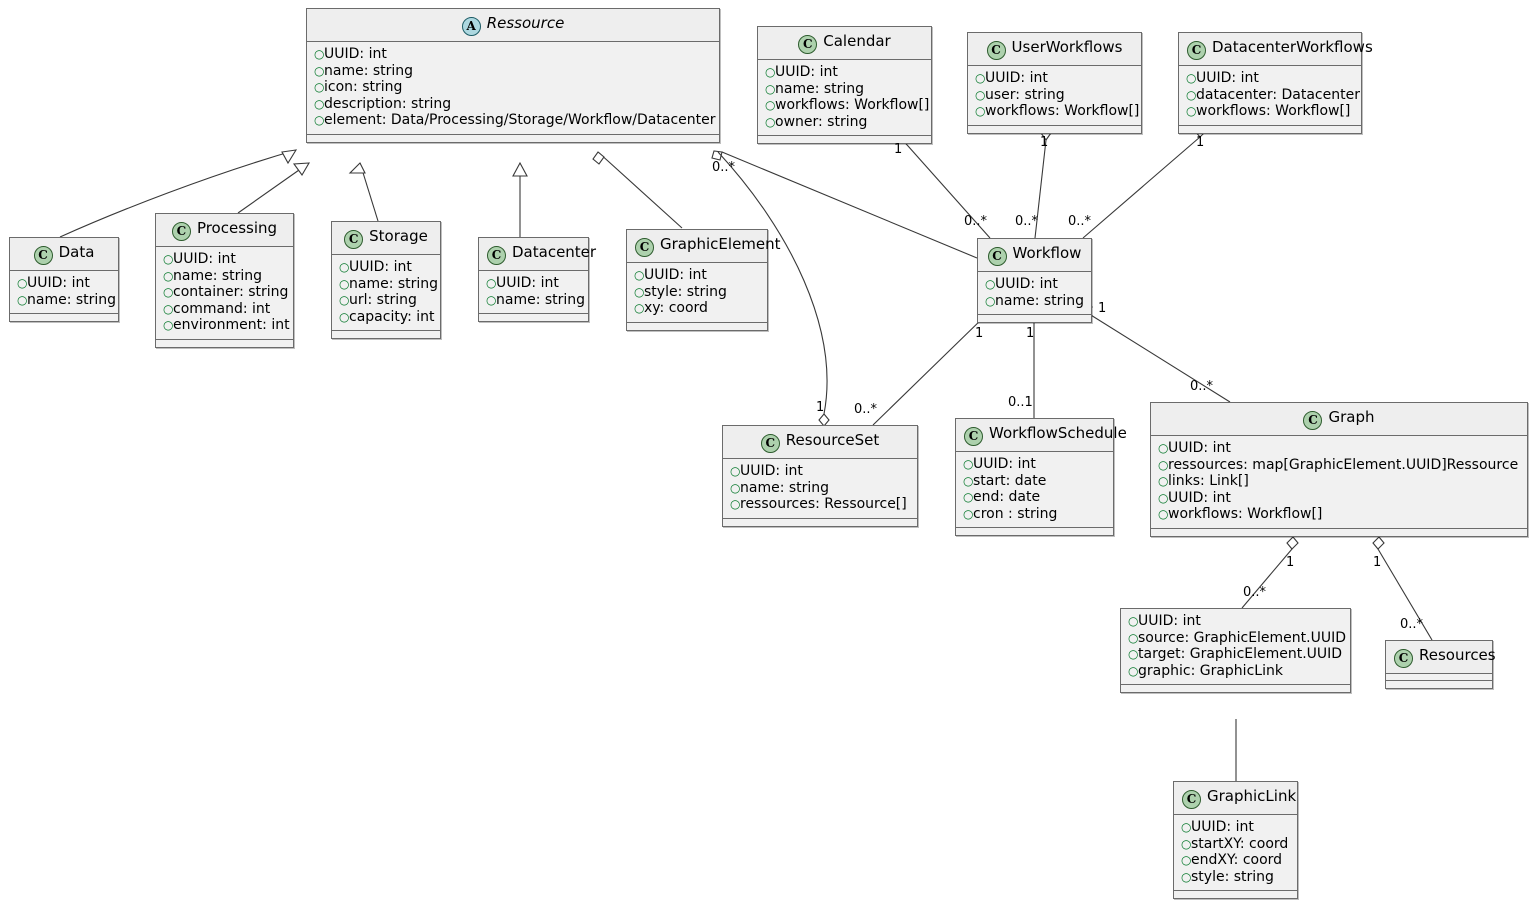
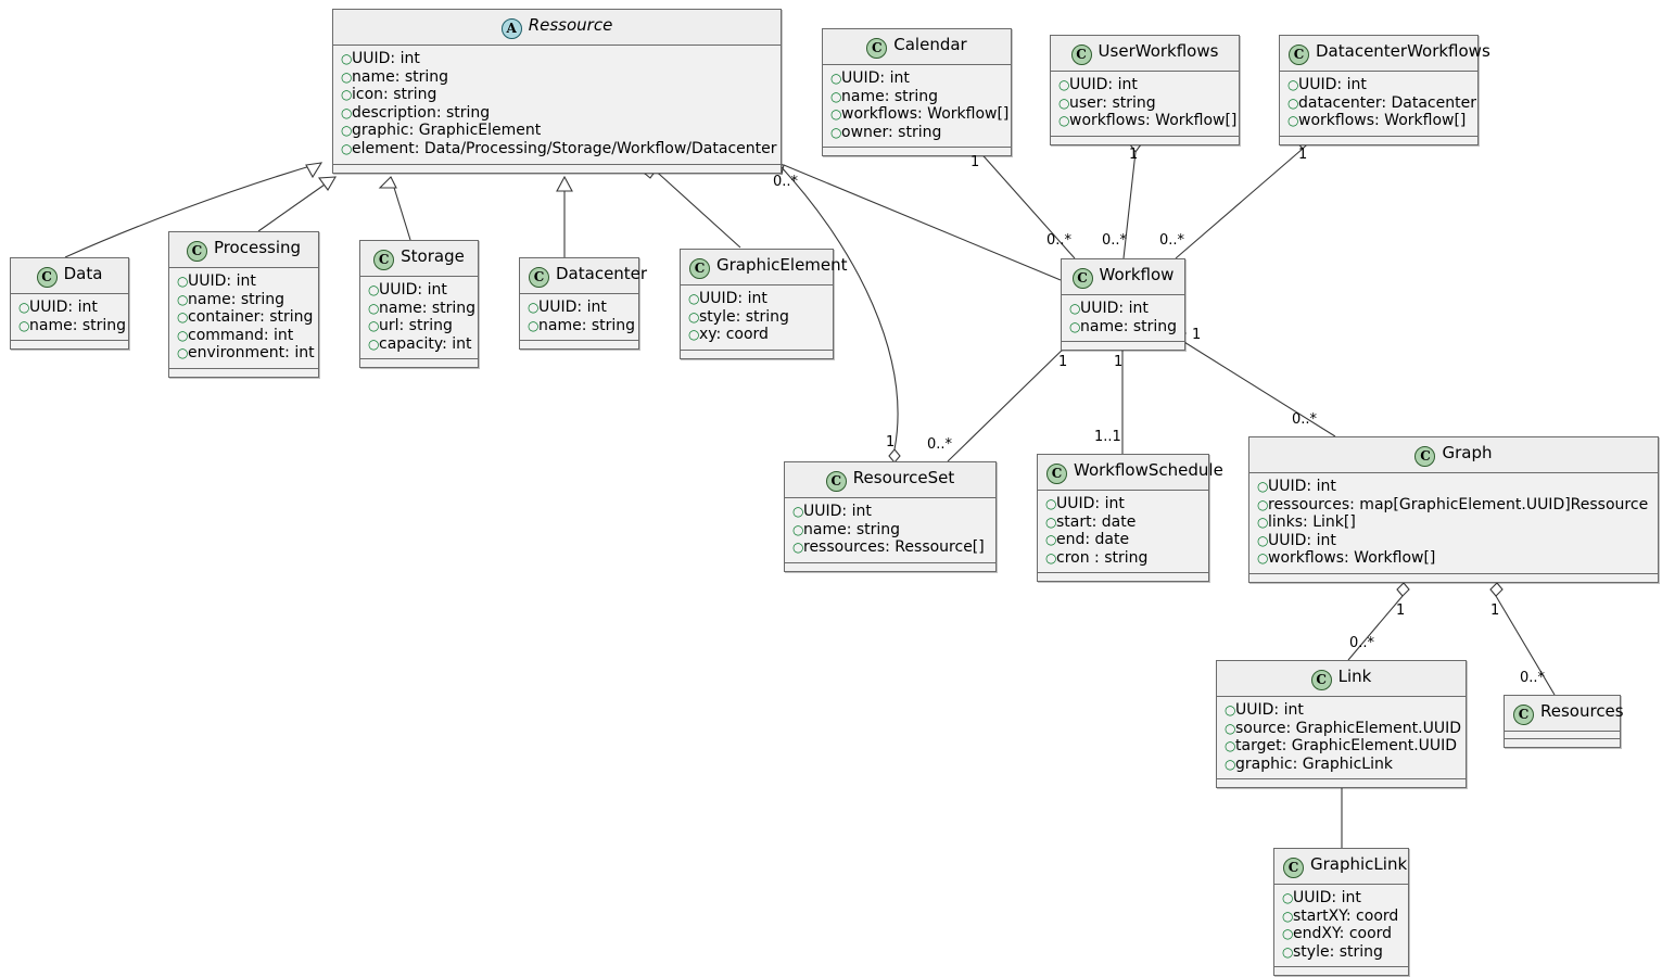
  A Ressource
  ○UUID: int
  ○name: string
  ○icon: string
  ○description: string
+ ○graphic: GraphicElement
  ○element: Data/Processing/Storage/Workflow/Datacenter
  C Calendar
  ○UUID: int
  ○name: string
  ○workflows: Workflow[]
  ○owner: string
  C UserWorkflows
  ○UUID: int
  ○user: string
  ○workflows: Workflow[]
  C DatacenterWorkflows
  ○UUID: int
  ○datacenter: Datacenter
  ○workflows: Workflow[]
  C Data
  ○UUID: int
  ○name: string
  C Processing
  ○UUID: int
  ○name: string
  ○container: string
  ○command: int
  ○environment: int
  C Storage
  ○UUID: int
  ○name: string
  ○url: string
  ○capacity: int
  C Datacenter
  ○UUID: int
  ○name: string
  C GraphicElement
  ○UUID: int
  ○style: string
  ○xy: coord
  C Workflow
  ○UUID: int
  ○name: string
  C ResourceSet
  ○UUID: int
  ○name: string
  ○ressources: Ressource[]
  C WorkflowSchedule
  ○UUID: int
  ○start: date
  ○end: date
  ○cron : string
  C Graph
  ○UUID: int
  ○ressources: map[GraphicElement.UUID]Ressource
  ○links: Link[]
  ○UUID: int
  ○workflows: Workflow[]
+ C Link
  ○UUID: int
  ○source: GraphicElement.UUID
  ○target: GraphicElement.UUID
  ○graphic: GraphicLink
  C Resources
  C GraphicLink
  ○UUID: int
  ○startXY: coord
  ○endXY: coord
  ○style: string
  0..*
  1
  1
  1
  0..*
  0..*
  0..*
  1
  1
  1
  1
  0..*
- 0..1
+ 1..1
  0..*
  1
  1
  0..*
  0..*
